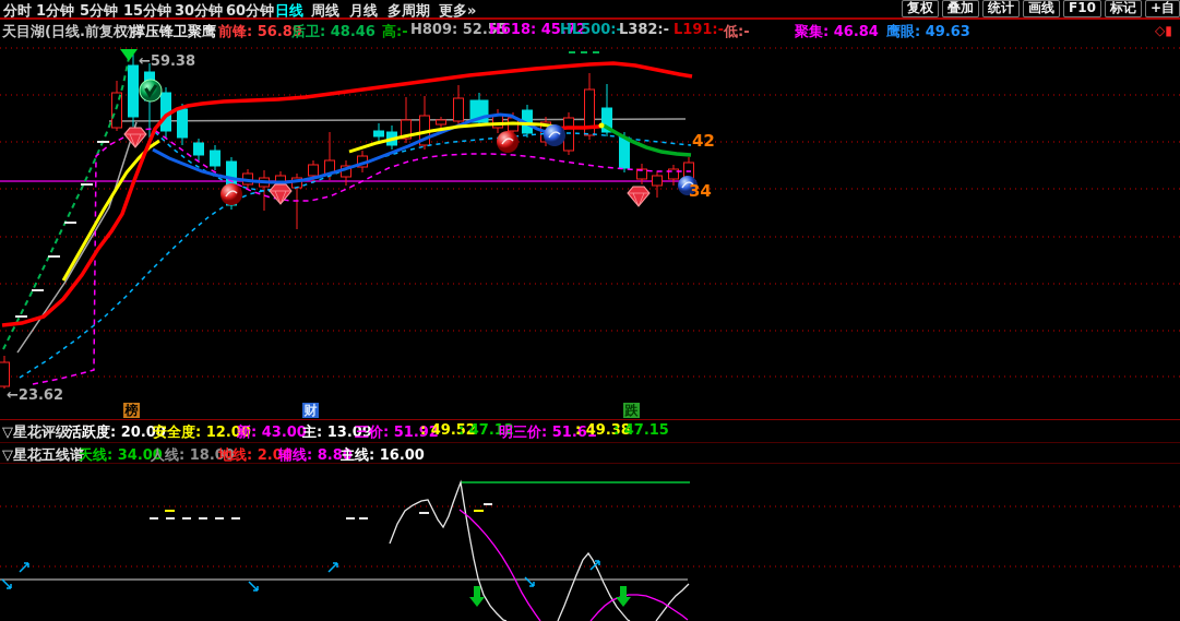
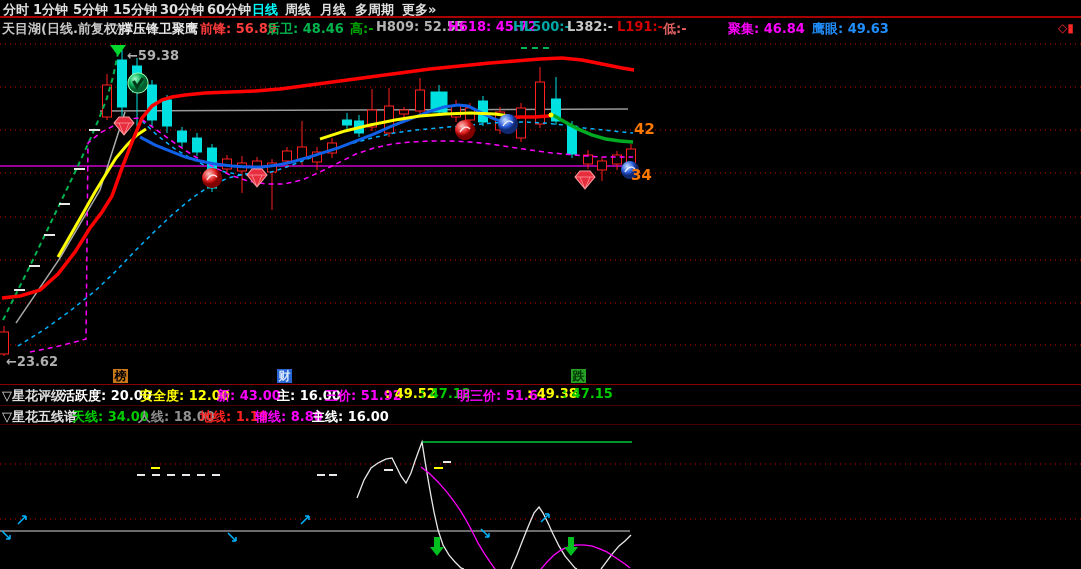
- 复权
- 叠加
- 统计
- 画线
- F10
- 标记
- +自
  分时
  1分钟
  5分钟
  15分钟
  30分钟
  60分钟
  日线
  周线
  月线
  多周期
  更多»
  ◇▮
  天目湖(日线.前复权)
  ▽撑压锋卫聚鹰
  前锋: 56.89
  后卫: 48.46
  高:-
  H809: 52.55
  H618: 45.72
  HL500:-
  L382:-
  L191:-
  低:-
  聚集: 46.84
  鹰眼: 49.63
  ←59.38
  ←23.62
  42
  34
  榜
  财
  跌
  ▽星花评级
  活跃度: 20.00
  安全度: 12.00
  新: 43.00
- 主: 13.09
+ 主: 16.00
  三价: 51.92
  : 49.52
  : 47.12
  明三价: 51.61
  : 49.38
  : 47.15
  ▽星花五线谱
  天线: 34.00
  人线: 18.00
- 地线: 2.00
+ 地线: 1.19
  辅线: 8.80
  主线: 16.00
